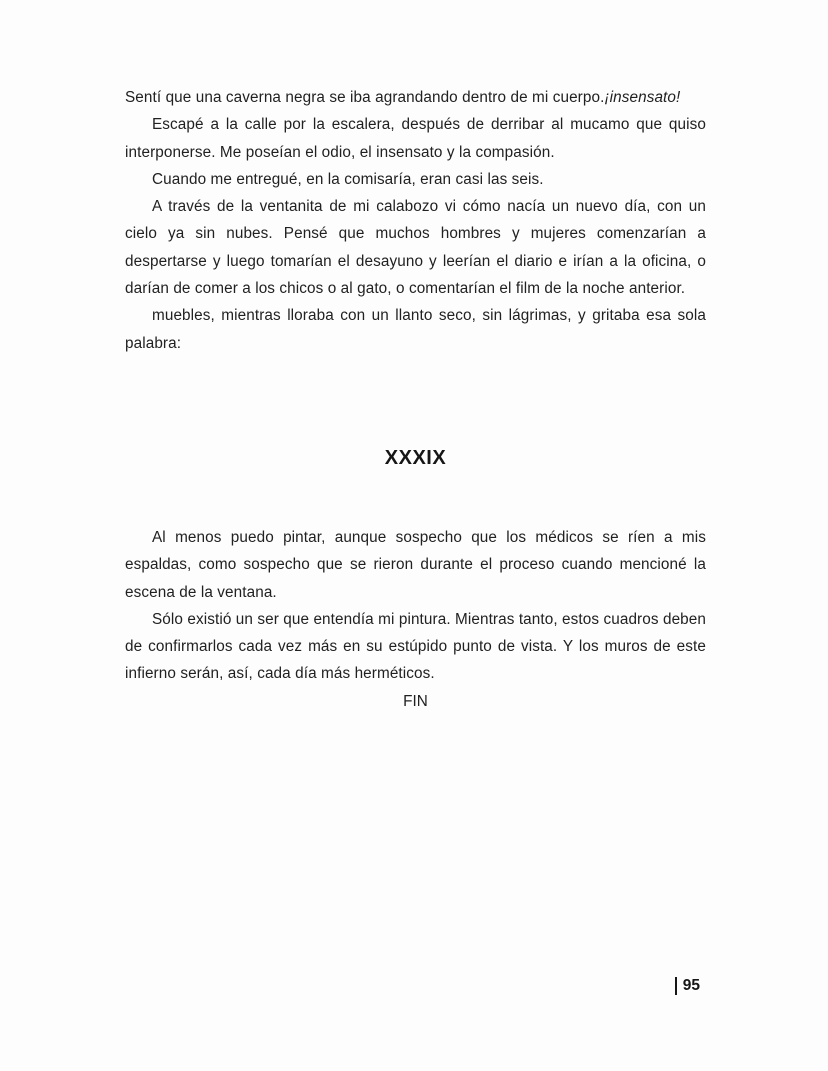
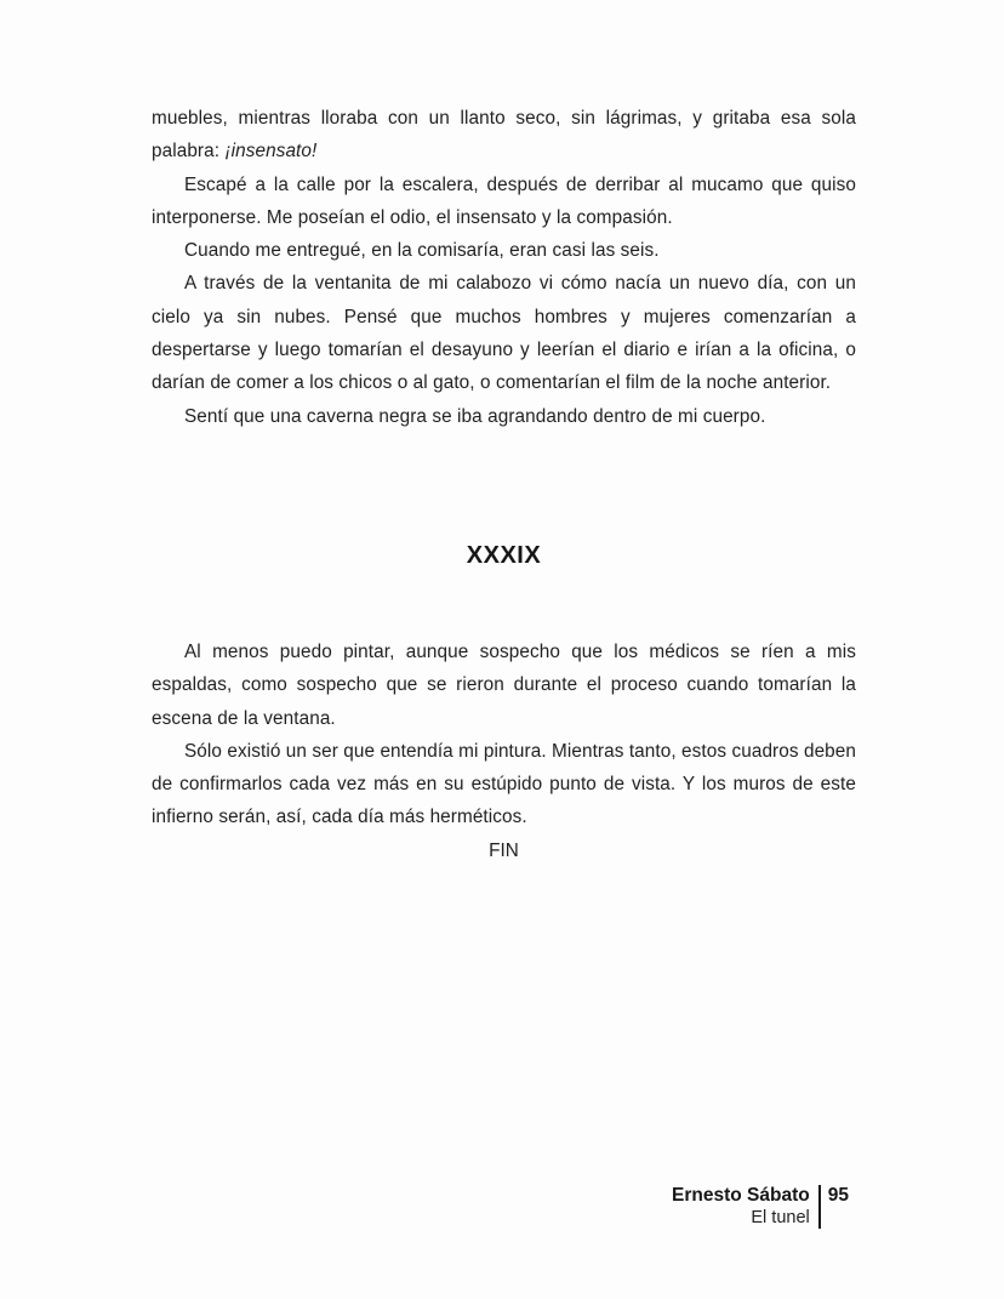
- Sentí que una caverna negra se iba agrandando dentro de mi cuerpo.¡insensato!
+ muebles, mientras lloraba con un llanto seco, sin lágrimas, y gritaba esa sola palabra: ¡insensato!
  Escapé a la calle por la escalera, después de derribar al mucamo que quiso interponerse. Me poseían el odio, el insensato y la compasión.
  Cuando me entregué, en la comisaría, eran casi las seis.
  A través de la ventanita de mi calabozo vi cómo nacía un nuevo día, con un cielo ya sin nubes. Pensé que muchos hombres y mujeres comenzarían a despertarse y luego tomarían el desayuno y leerían el diario e irían a la oficina, o darían de comer a los chicos o al gato, o comentarían el film de la noche anterior.
- muebles, mientras lloraba con un llanto seco, sin lágrimas, y gritaba esa sola palabra:
+ Sentí que una caverna negra se iba agrandando dentro de mi cuerpo.
  XXXIX
- Al menos puedo pintar, aunque sospecho que los médicos se ríen a mis espaldas, como sospecho que se rieron durante el proceso cuando mencioné la escena de la ventana.
+ Al menos puedo pintar, aunque sospecho que los médicos se ríen a mis espaldas, como sospecho que se rieron durante el proceso cuando tomarían la escena de la ventana.
  Sólo existió un ser que entendía mi pintura. Mientras tanto, estos cuadros deben de confirmarlos cada vez más en su estúpido punto de vista. Y los muros de este infierno serán, así, cada día más herméticos.
  FIN
+ Ernesto Sábato
+ El tunel
  95
